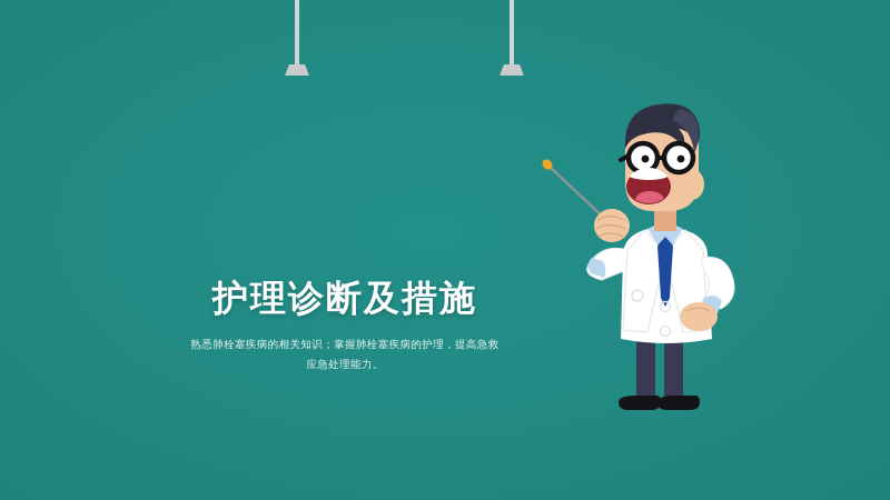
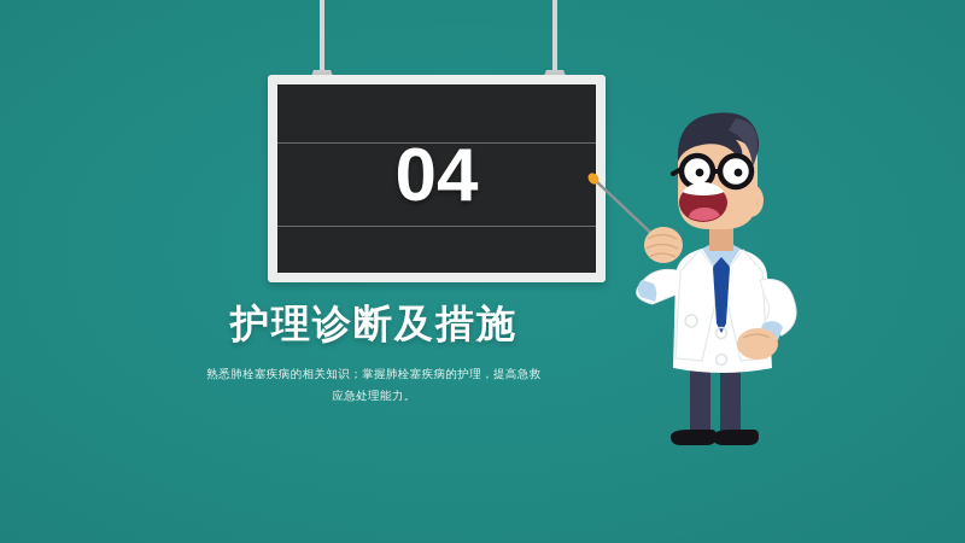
+ 04
  护理诊断及措施
  熟悉肺栓塞疾病的相关知识；掌握肺栓塞疾病的护理，提高急救
  应急处理能力。
